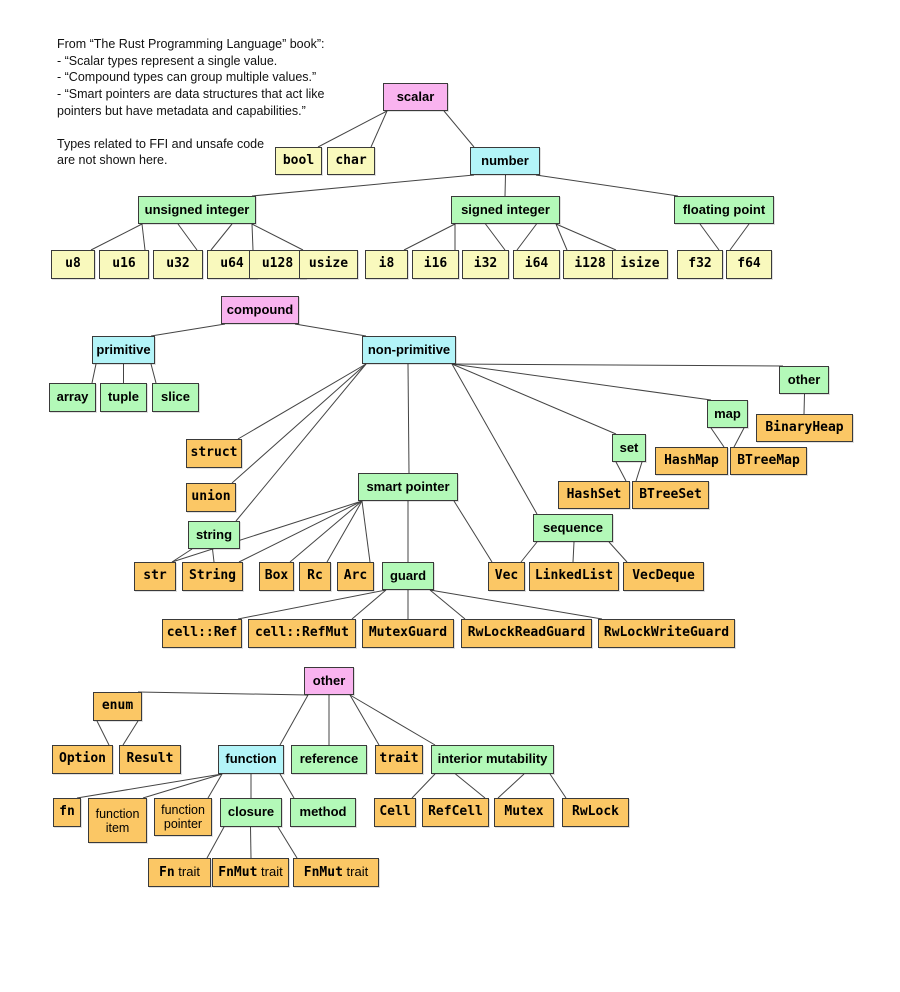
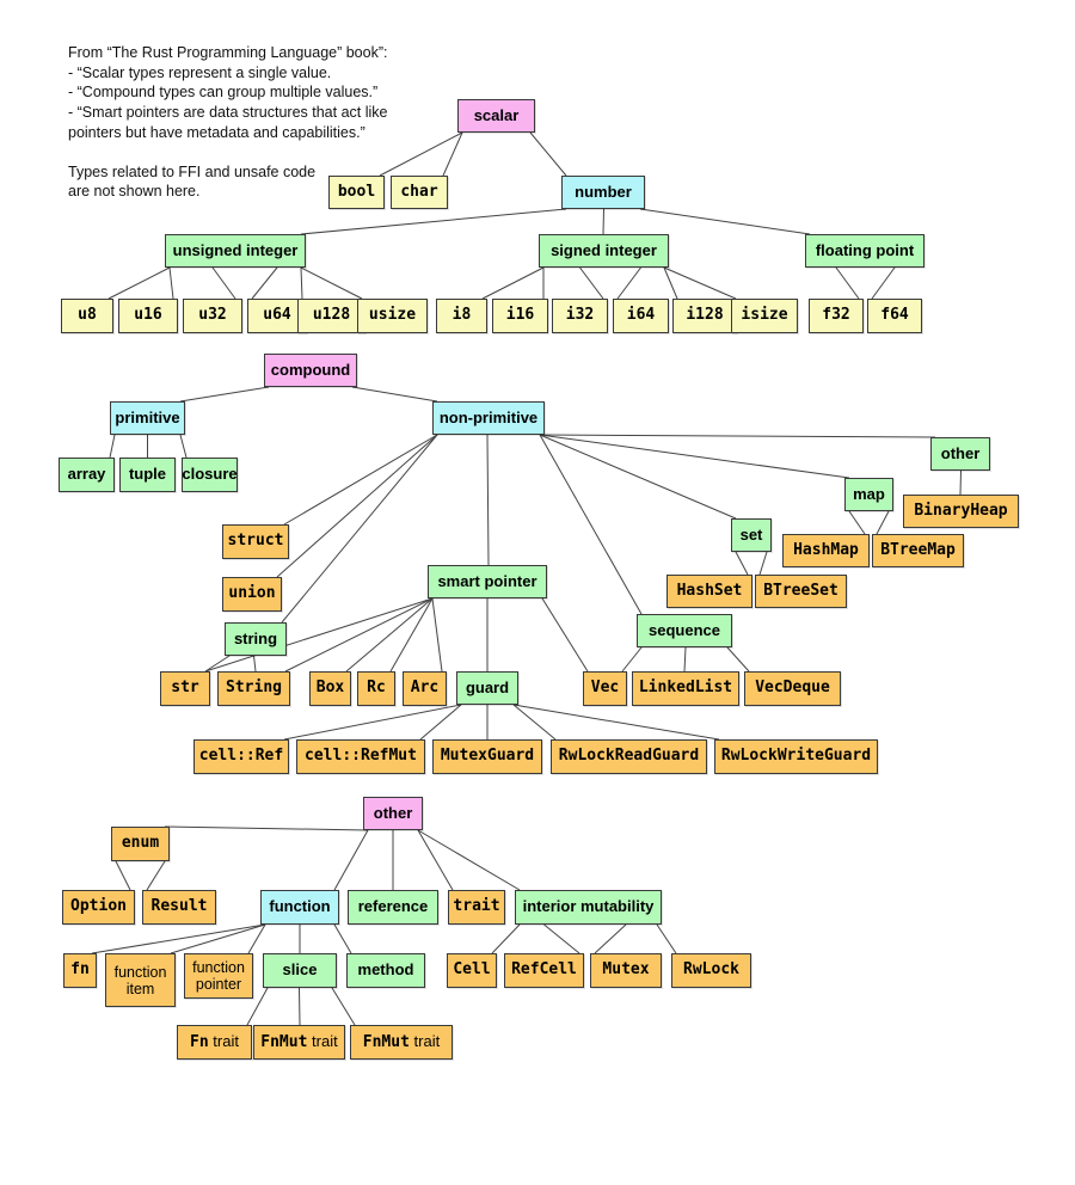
  From “The Rust Programming Language” book”:
  - “Scalar types represent a single value.
  - “Compound types can group multiple values.”
  - “Smart pointers are data structures that act like
  pointers but have metadata and capabilities.”
  Types related to FFI and unsafe code
  are not shown here.
  scalar
  bool
  char
  number
  unsigned integer
  signed integer
  floating point
  u8
  u16
  u32
  u64
  u128
  usize
  i8
  i16
  i32
  i64
  i128
  isize
  f32
  f64
  compound
  primitive
  non-primitive
  array
  tuple
- slice
+ closure
  other
  BinaryHeap
  map
  HashMap
  BTreeMap
  set
  HashSet
  BTreeSet
  struct
  union
  string
  str
  String
  smart pointer
  Box
  Rc
  Arc
  guard
  cell::Ref
  cell::RefMut
  MutexGuard
  RwLockReadGuard
  RwLockWriteGuard
  sequence
  Vec
  LinkedList
  VecDeque
  other
  enum
  Option
  Result
  function
  reference
  trait
  interior mutability
  fn
  function
  item
  function
  pointer
- closure
+ slice
  method
  Cell
  RefCell
  Mutex
  RwLock
  Fn trait
  FnMut trait
  FnMut trait
